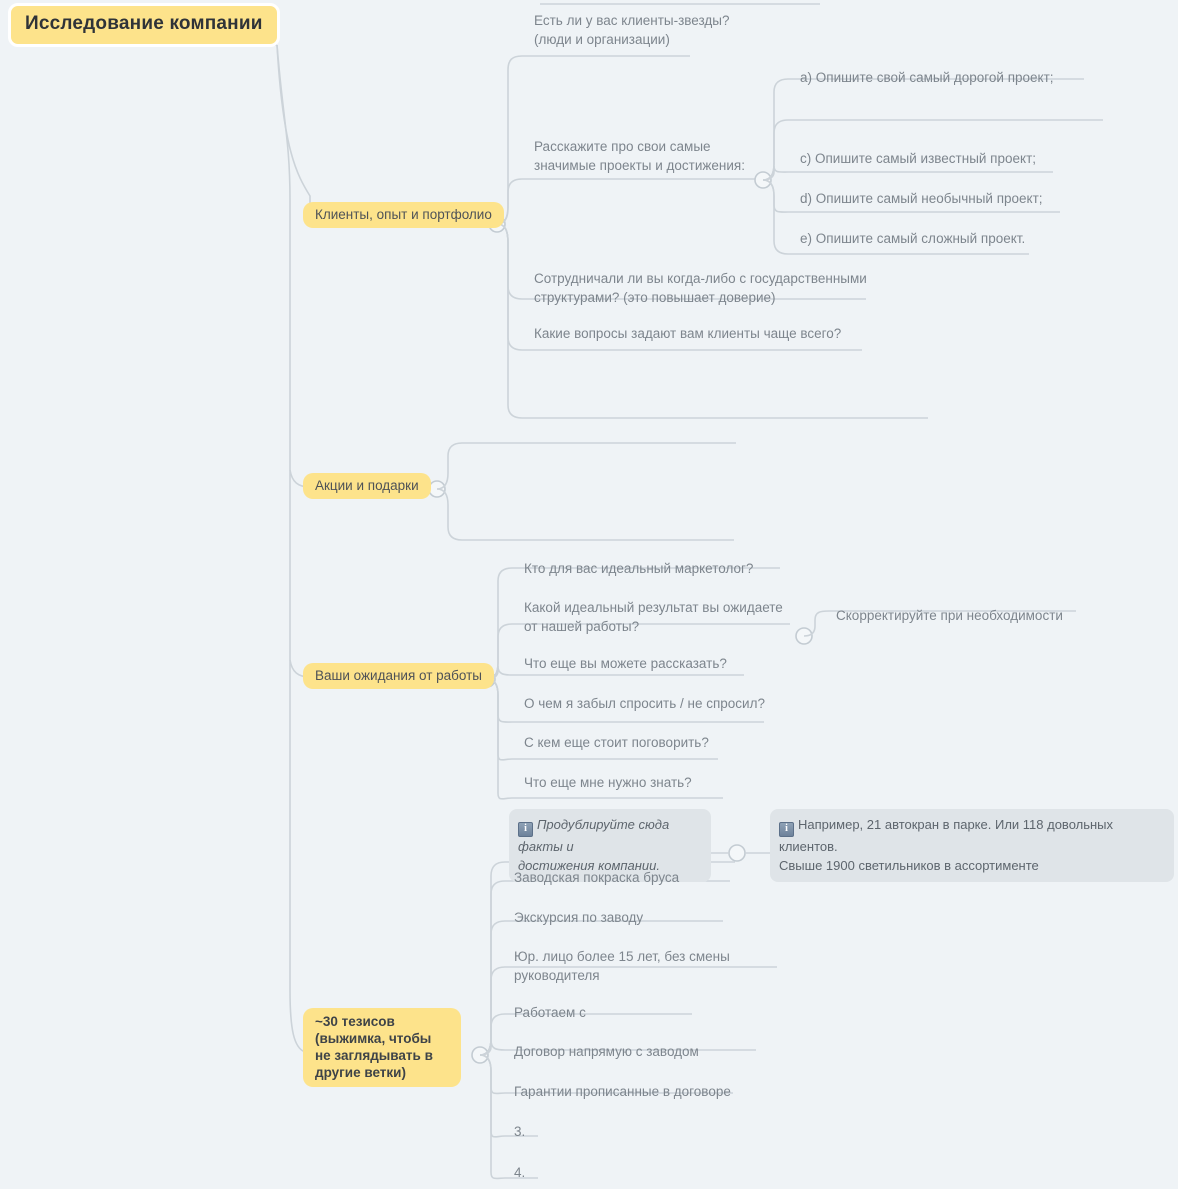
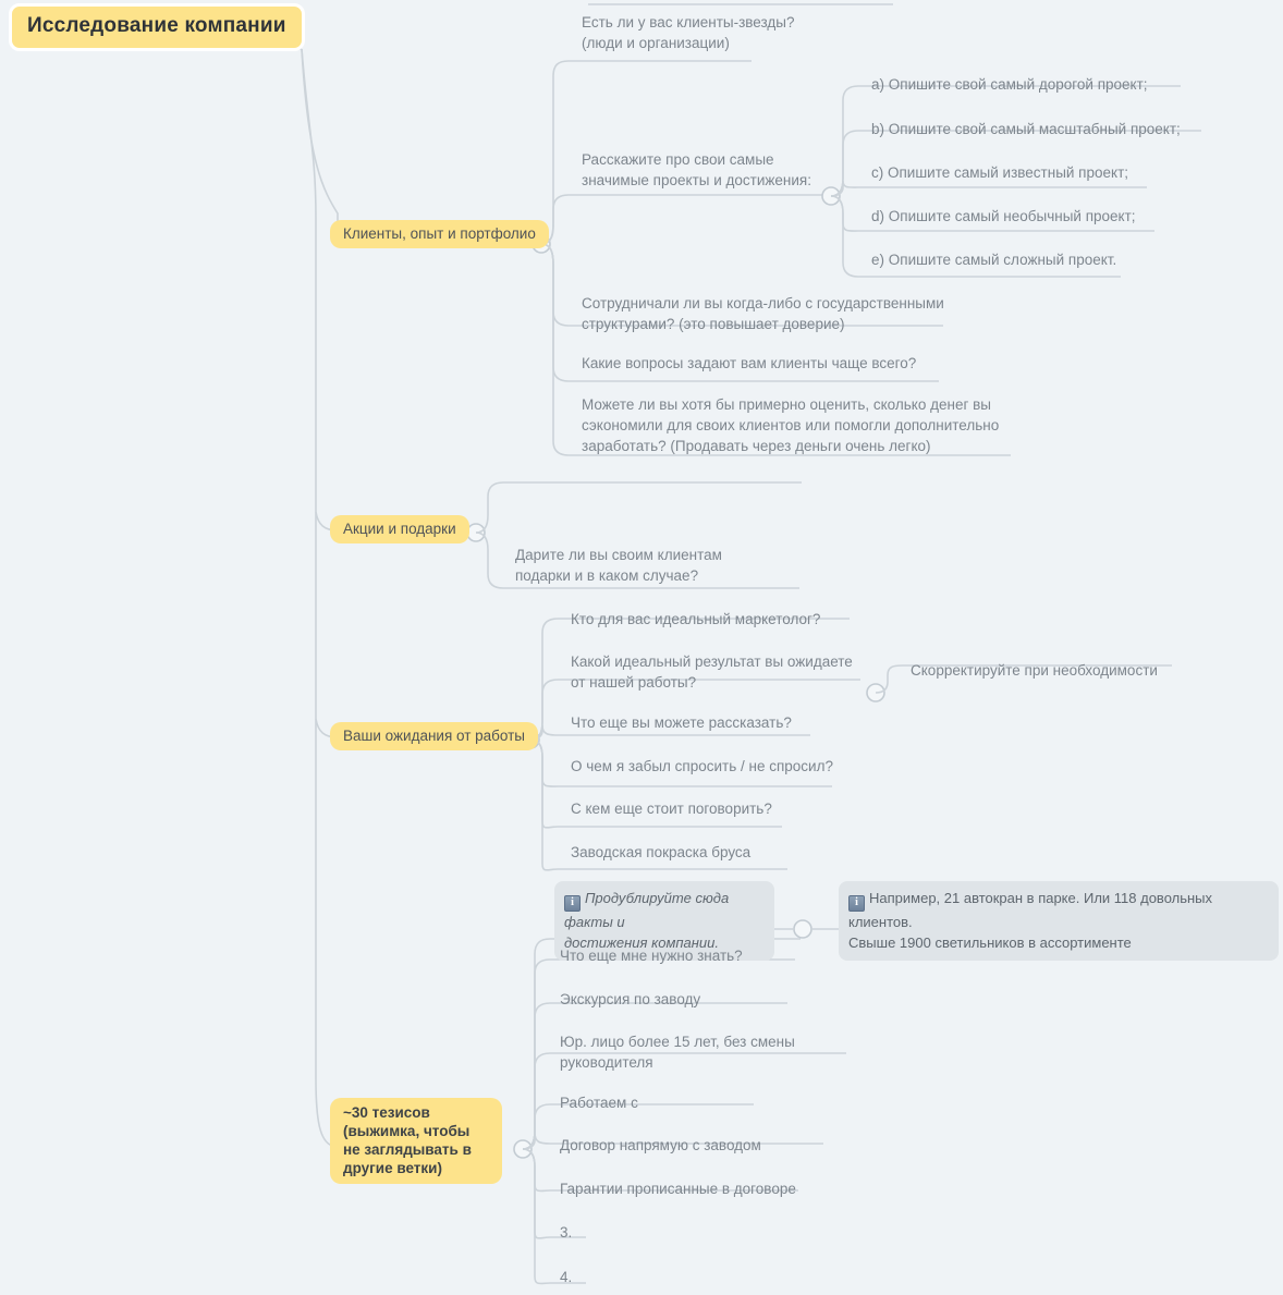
  Исследование компании
  Клиенты, опыт и портфолио
  Есть ли у вас клиенты-звезды?
  (люди и организации)
  Расскажите про свои самые
  значимые проекты и достижения:
  a) Опишите свой самый дорогой проект;
+ b) Опишите свой самый масштабный проект;
  c) Опишите самый известный проект;
  d) Опишите самый необычный проект;
  e) Опишите самый сложный проект.
  Сотрудничали ли вы когда-либо с государственными
  структурами? (это повышает доверие)
  Какие вопросы задают вам клиенты чаще всего?
+ Можете ли вы хотя бы примерно оценить, сколько денег вы
+ сэкономили для своих клиентов или помогли дополнительно
+ заработать? (Продавать через деньги очень легко)
  Акции и подарки
+ Дарите ли вы своим клиентам
+ подарки и в каком случае?
  Ваши ожидания от работы
  Кто для вас идеальный маркетолог?
  Какой идеальный результат вы ожидаете
  от нашей работы?
  Скорректируйте при необходимости
  Что еще вы можете рассказать?
  О чем я забыл спросить / не спросил?
  С кем еще стоит поговорить?
- Что еще мне нужно знать?
+ Заводская покраска бруса
  ~30 тезисов (выжимка, чтобы не заглядывать в другие ветки)
  i Продублируйте сюда факты и
  достижения компании.
  i Например, 21 автокран в парке. Или 118 довольных клиентов.
  Свыше 1900 светильников в ассортименте
- Заводская покраска бруса
+ Что еще мне нужно знать?
  Экскурсия по заводу
  Юр. лицо более 15 лет, без смены
  руководителя
  Работаем с
  Договор напрямую с заводом
  Гарантии прописанные в договоре
  3.
  4.
